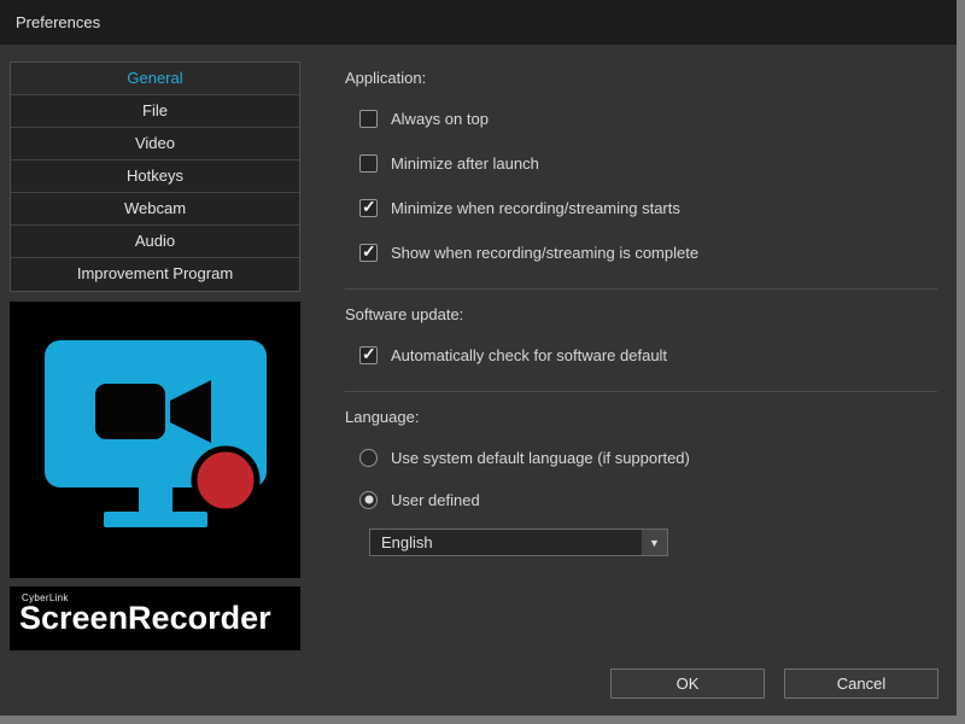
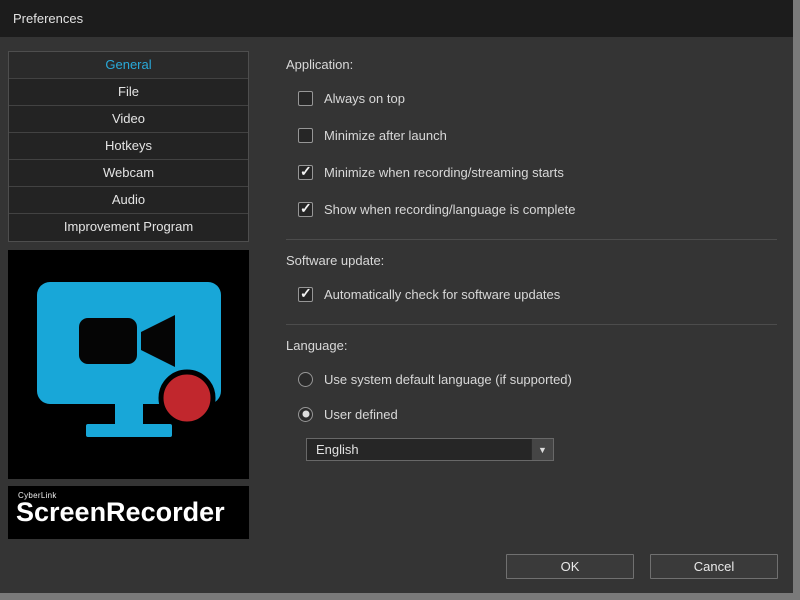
  Preferences
  General
  File
  Video
  Hotkeys
  Webcam
  Audio
  Improvement Program
  CyberLink
  ScreenRecorder
  Application:
  Always on top
  Minimize after launch
  Minimize when recording/streaming starts
- Show when recording/streaming is complete
+ Show when recording/language is complete
  Software update:
- Automatically check for software default
+ Automatically check for software updates
  Language:
  Use system default language (if supported)
  User defined
  English
  ▼
  OK
  Cancel
